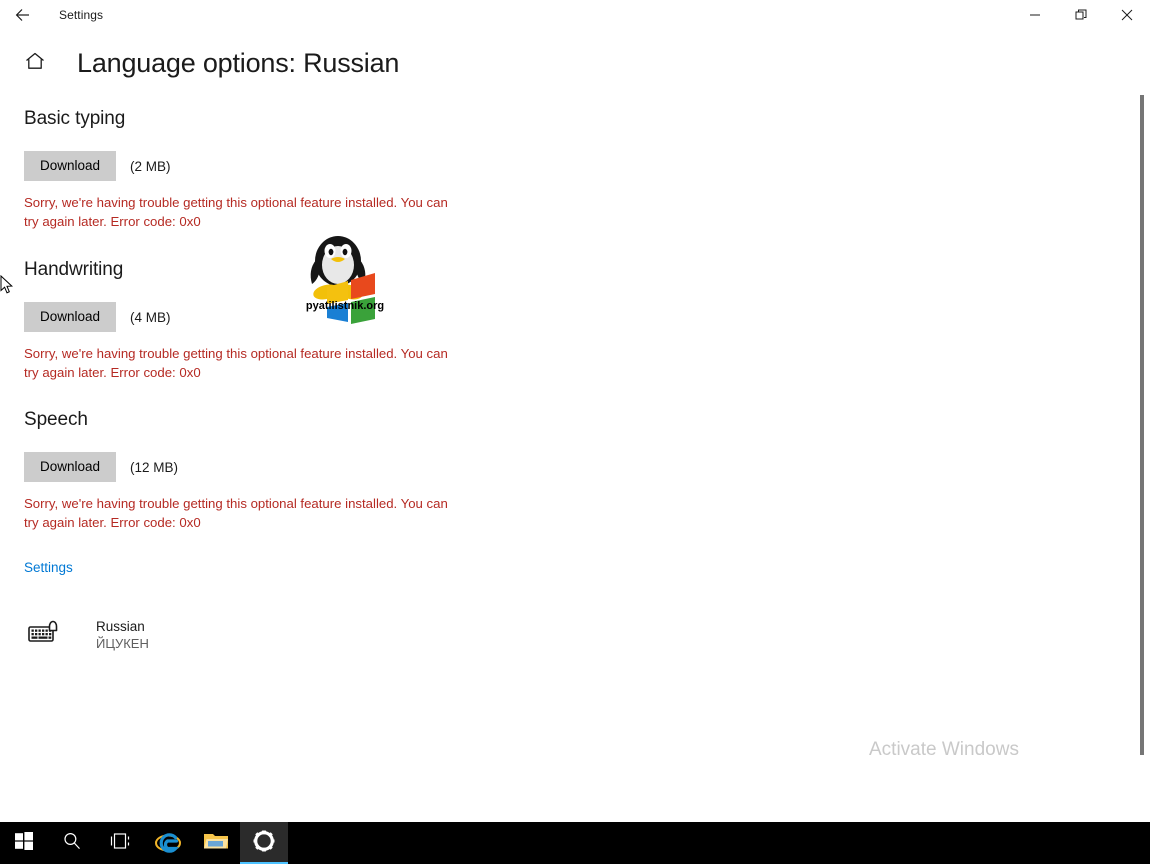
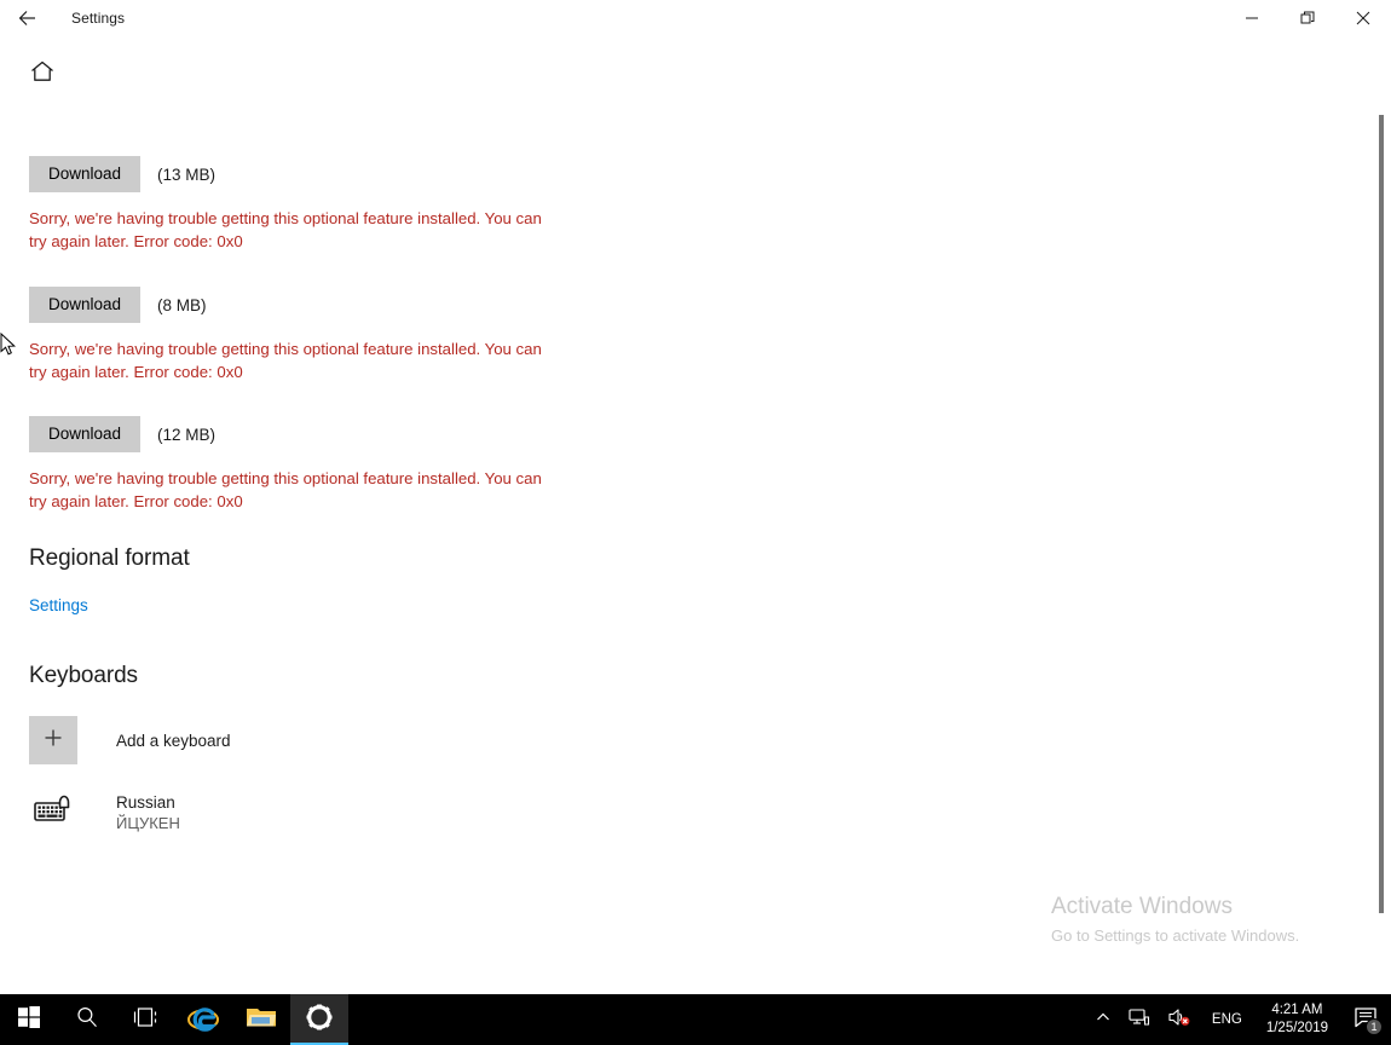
  Settings
- Language options: Russian
- Basic typing
  Download
- (2 MB)
+ (13 MB)
  Sorry, we're having trouble getting this optional feature installed. You can try again later. Error code: 0x0
- Handwriting
  Download
- (4 MB)
+ (8 MB)
  Sorry, we're having trouble getting this optional feature installed. You can try again later. Error code: 0x0
- Speech
  Download
  (12 MB)
  Sorry, we're having trouble getting this optional feature installed. You can try again later. Error code: 0x0
+ Regional format
  Settings
+ Keyboards
+ Add a keyboard
  Russian
  ЙЦУКЕН
- pyatilistnik.org
  Activate Windows
+ Go to Settings to activate Windows.
+ ENG
+ 4:21 AM
+ 1/25/2019
+ 1
